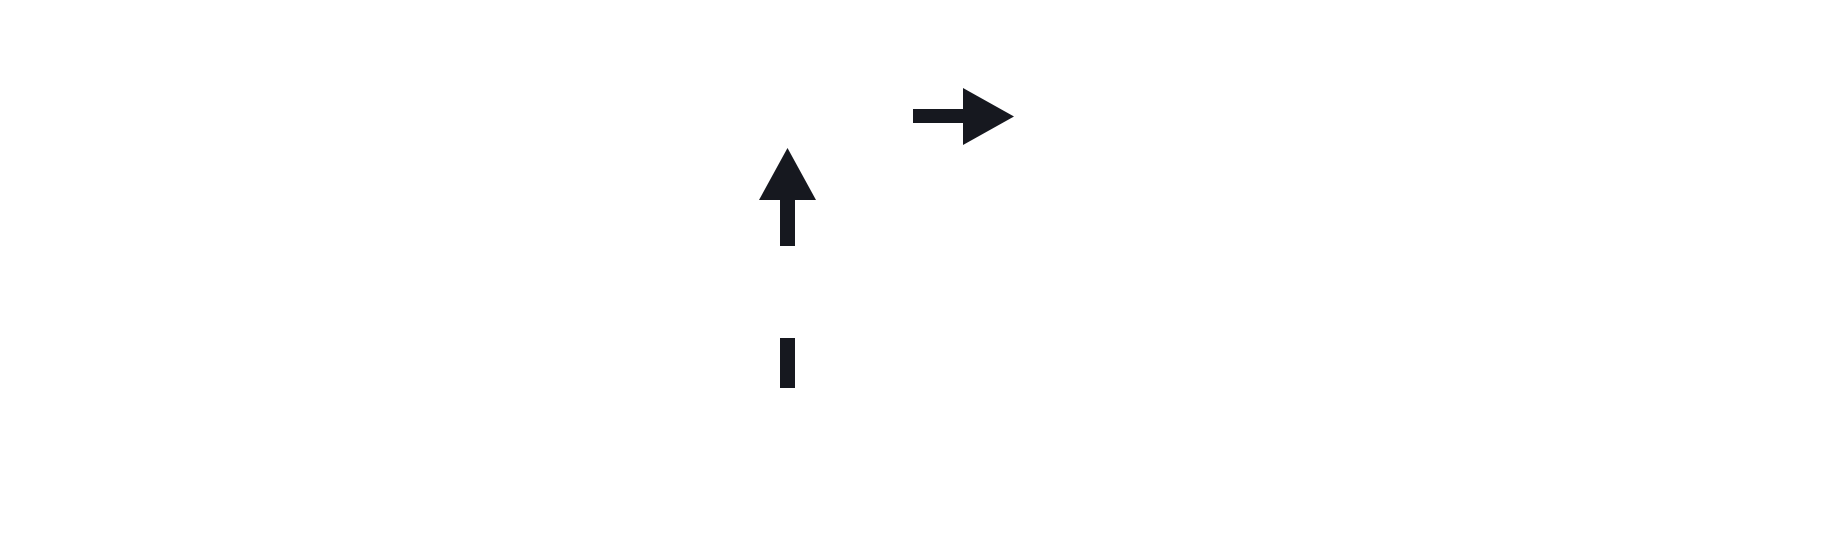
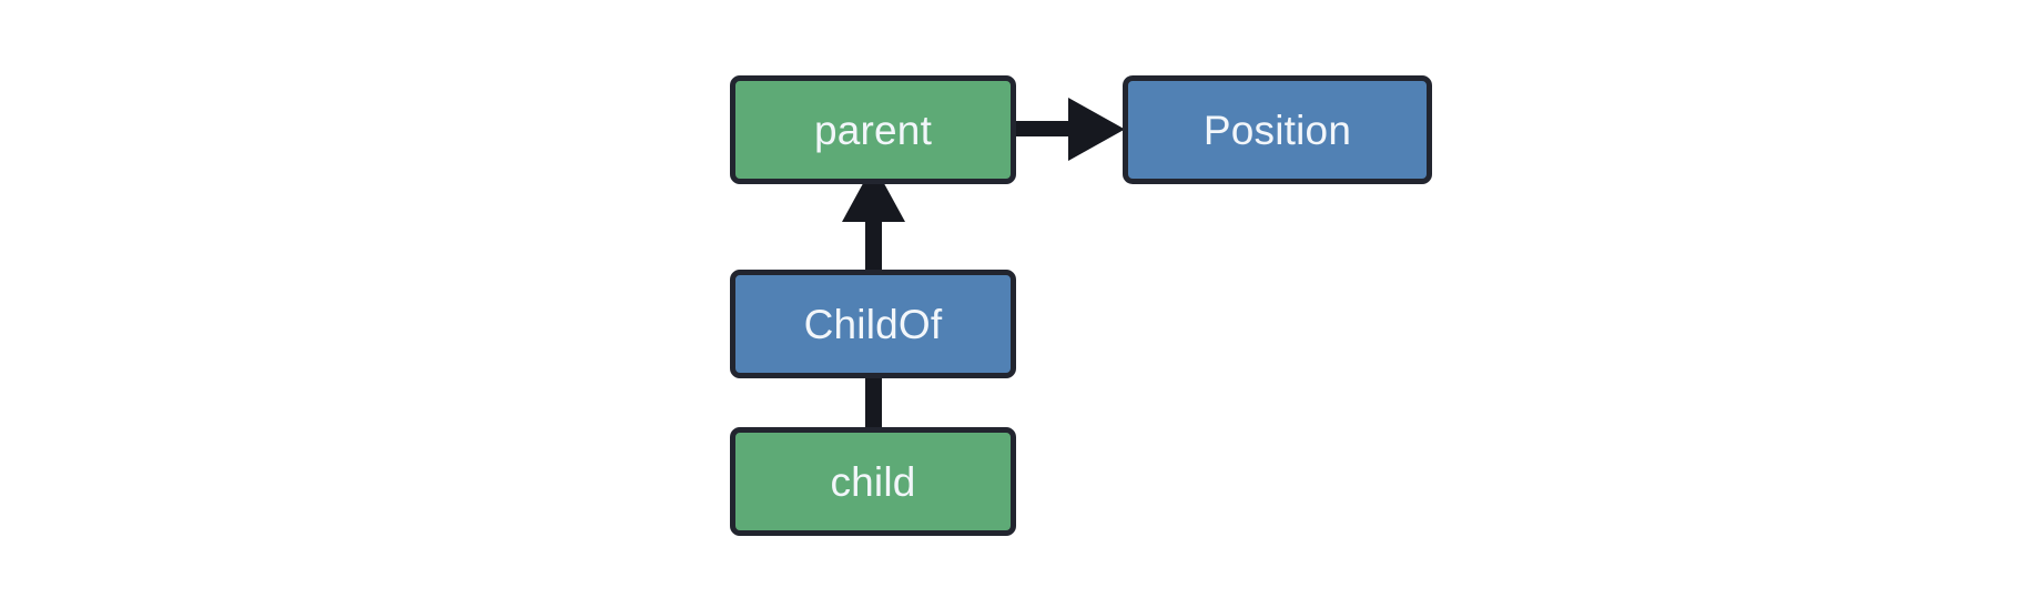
+ parent
+ Position
+ ChildOf
+ child
